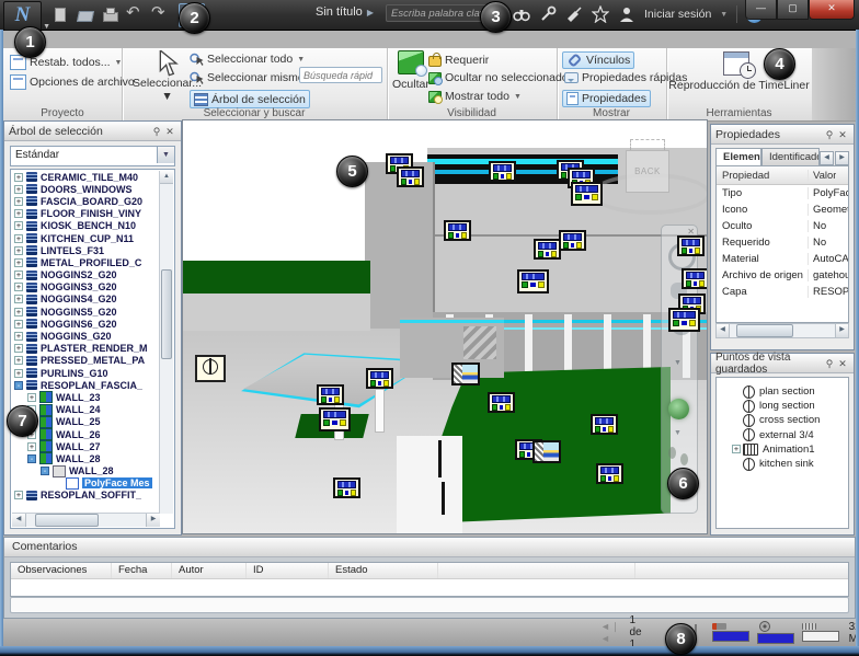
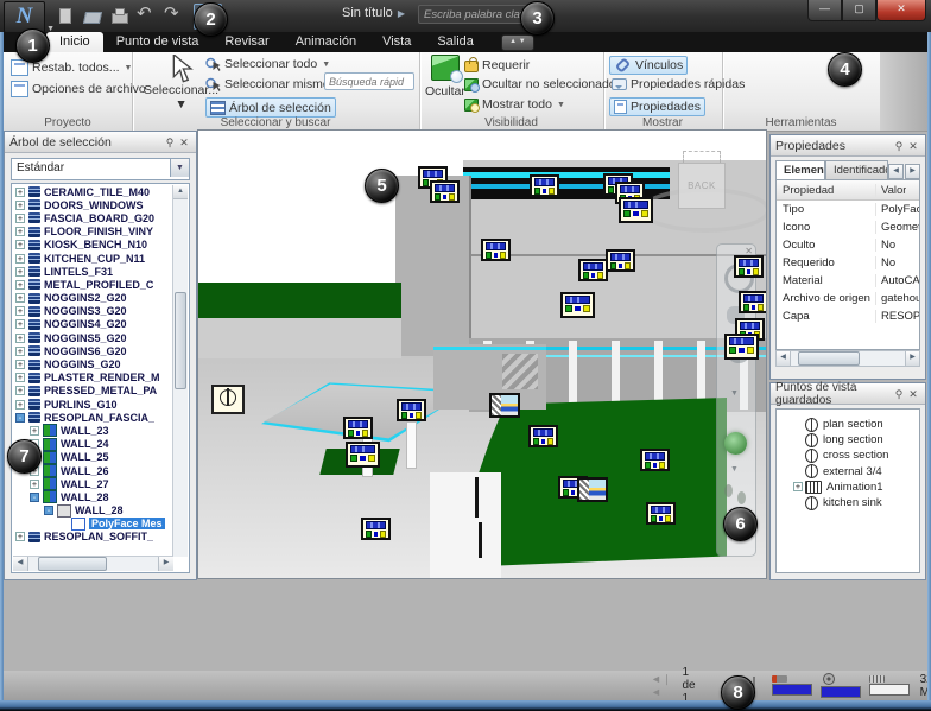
  N
  ▼
  Sin título ▶
- Iniciar sesión
  —
  ▢
  ✕
+ Inicio
+ Punto de vista
+ Revisar
+ Animación
+ Vista
+ Salida
  Restab. todos...
  Opciones de archivo
  Proyecto
  Seleccionar...
  ▼
  Seleccionar todo
  Seleccionar mism
  Búsqueda rápid
  Árbol de selección
  Seleccionar y buscar
  Ocultar
  Requerir
  Ocultar no seleccionad
  Mostrar todo
  Visibilidad
  Vínculos
  Propiedades rápidas
  Propiedades
  Mostrar
- Reproducción de TimeLiner
  Herramientas
  Árbol de selección
  ⚲
  ✕
  Estándar
  +
  CERAMIC_TILE_M40
  +
  DOORS_WINDOWS
  +
  FASCIA_BOARD_G20
  +
  FLOOR_FINISH_VINY
  +
  KIOSK_BENCH_N10
  +
  KITCHEN_CUP_N11
  +
  LINTELS_F31
  +
  METAL_PROFILED_C
  +
  NOGGINS2_G20
  +
  NOGGINS3_G20
  +
  NOGGINS4_G20
  +
  NOGGINS5_G20
  +
  NOGGINS6_G20
  +
  NOGGINS_G20
  +
  PLASTER_RENDER_M
  +
  PRESSED_METAL_PA
  +
  PURLINS_G10
  -
  RESOPLAN_FASCIA_
  +
  WALL_23
  WALL_24
  WALL_25
  +
  WALL_26
  +
  WALL_27
  -
  WALL_28
  -
  WALL_28
  PolyFace Mes
  +
  RESOPLAN_SOFFIT_
  BACK
  ✕
  Propiedades
  ⚲
  ✕
  Elemen
  Identificad
  Propiedad
  Valor
  Tipo
  PolyFac
  Icono
  Oculto
  No
  Requerido
  No
  Material
  AutoCA
  Archivo de origen
  gatehou
  Capa
  RESOP
  Puntos de vista guardados
  ⚲
  ✕
  plan section
  long section
  cross section
  external 3/4
  +
  Animation1
  kitchen sink
- Comentarios
- Observaciones
- Fecha
- Autor
- ID
- Estado
  ◄❘ ◄
  1 de 1
  1
  2
  3
  4
  5
  6
  7
  8
